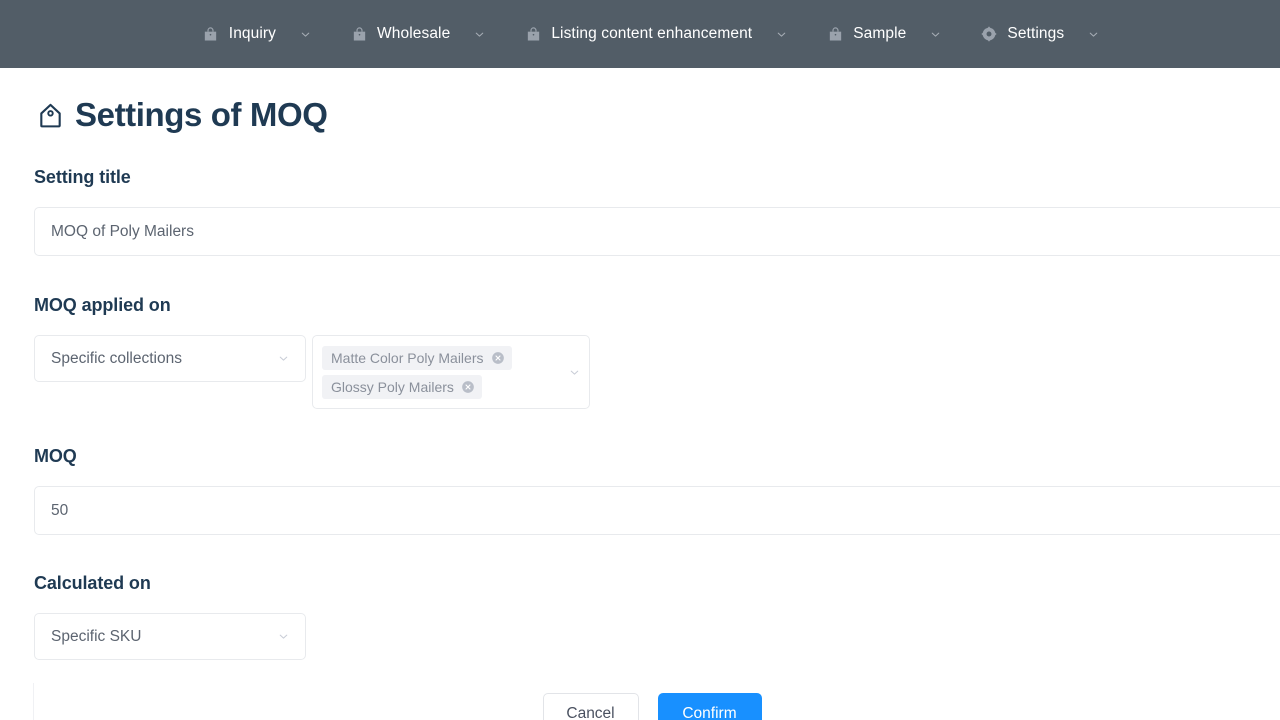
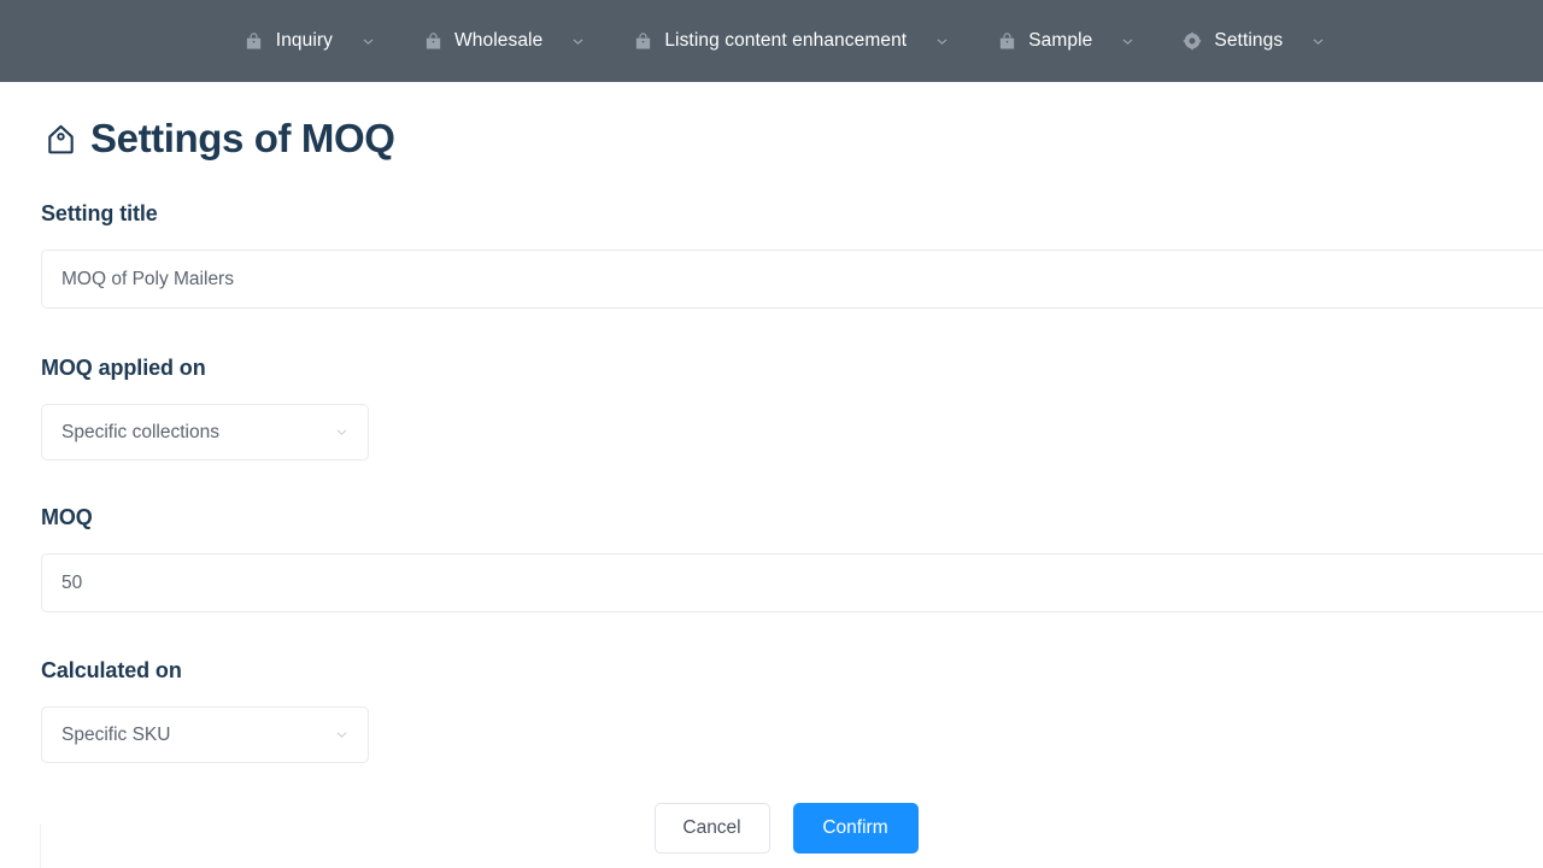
  Inquiry
  Wholesale
  Listing content enhancement
  Sample
  Settings
  Settings of MOQ
  Setting title
  MOQ of Poly Mailers
  MOQ applied on
  Specific collections
- Matte Color Poly Mailers
- Glossy Poly Mailers
  MOQ
  50
  Calculated on
  Specific SKU
  Cancel
  Confirm
